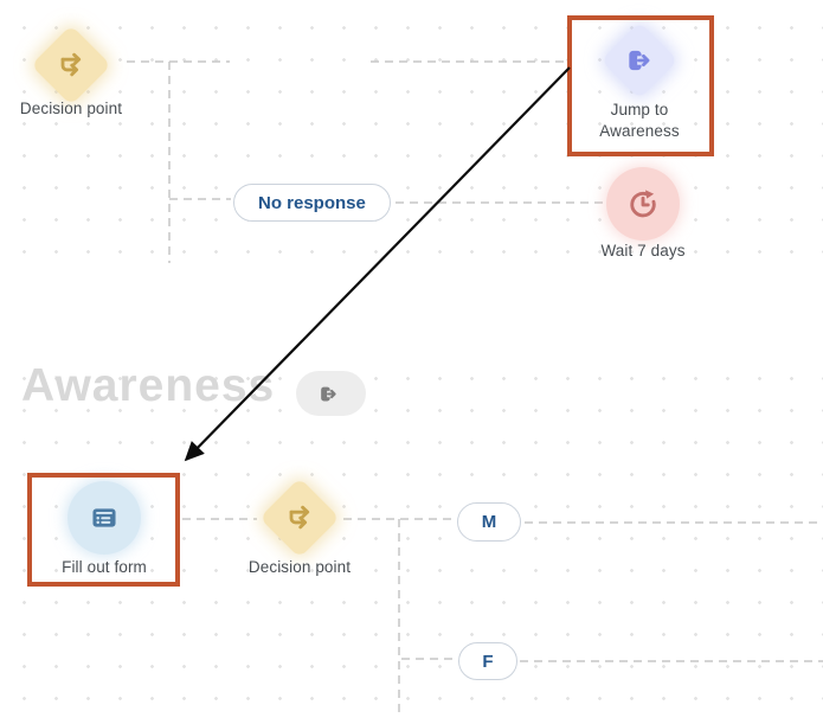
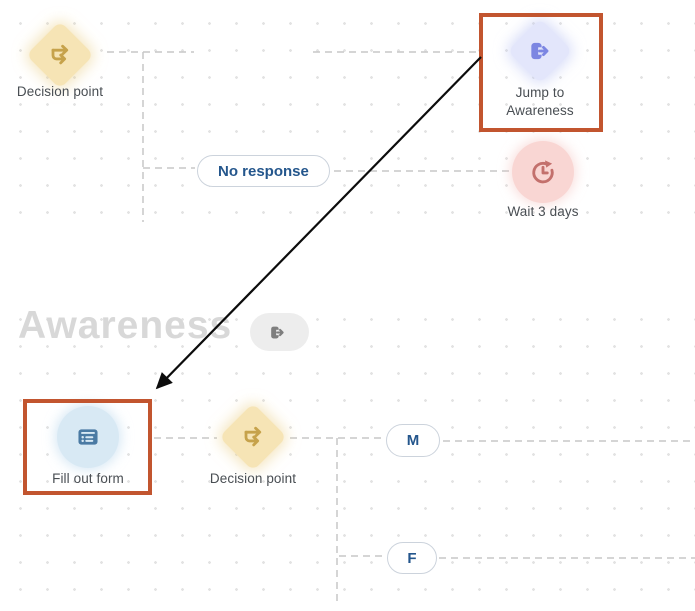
  Decision point
  No response
  Jump to Awareness
- Wait 7 days
+ Wait 3 days
  Awareness
  Fill out form
  Decision point
  M
  F
